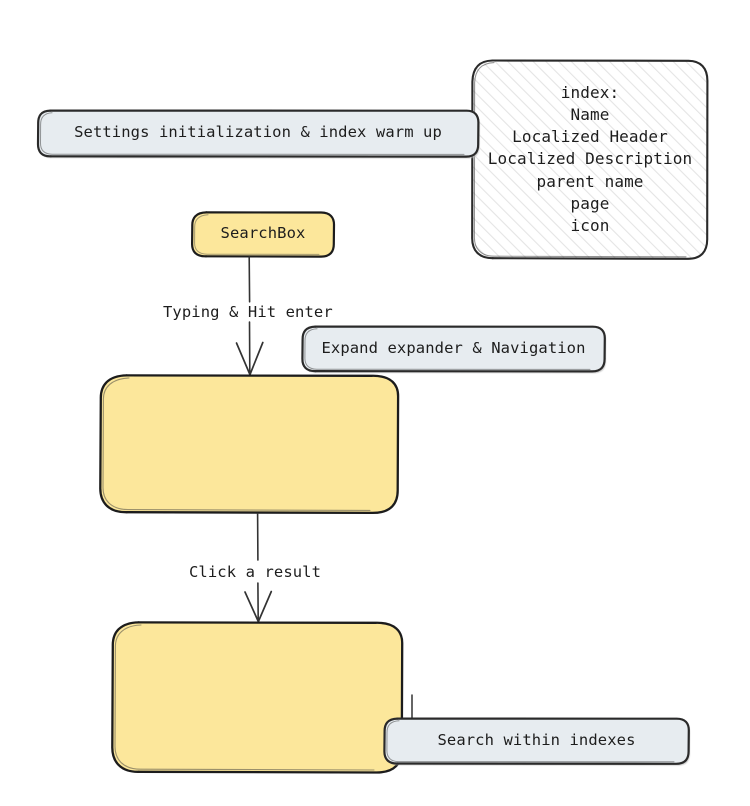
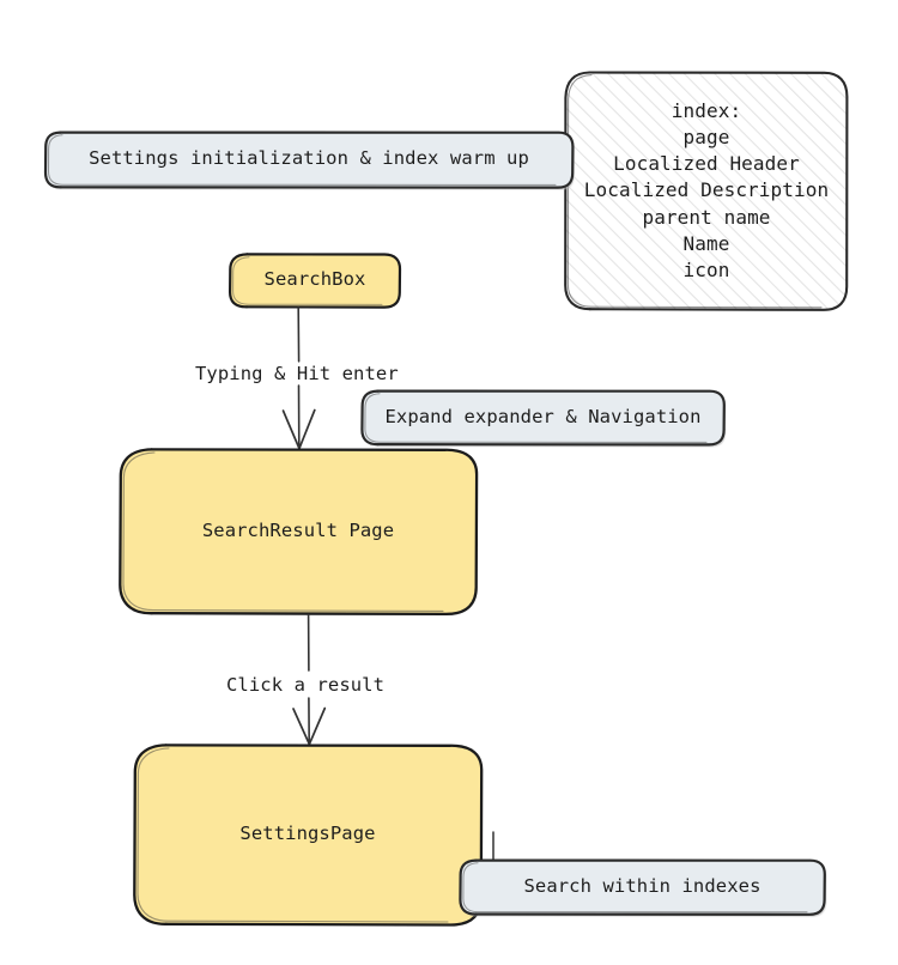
  Settings initialization & index warm up
  index:
- Name
+ page
  Localized Header
  Localized Description
  parent name
- page
+ Name
  icon
  SearchBox
  Expand expander & Navigation
+ SearchResult Page
+ SettingsPage
  Search within indexes
  Typing & Hit enter
  Click a result
